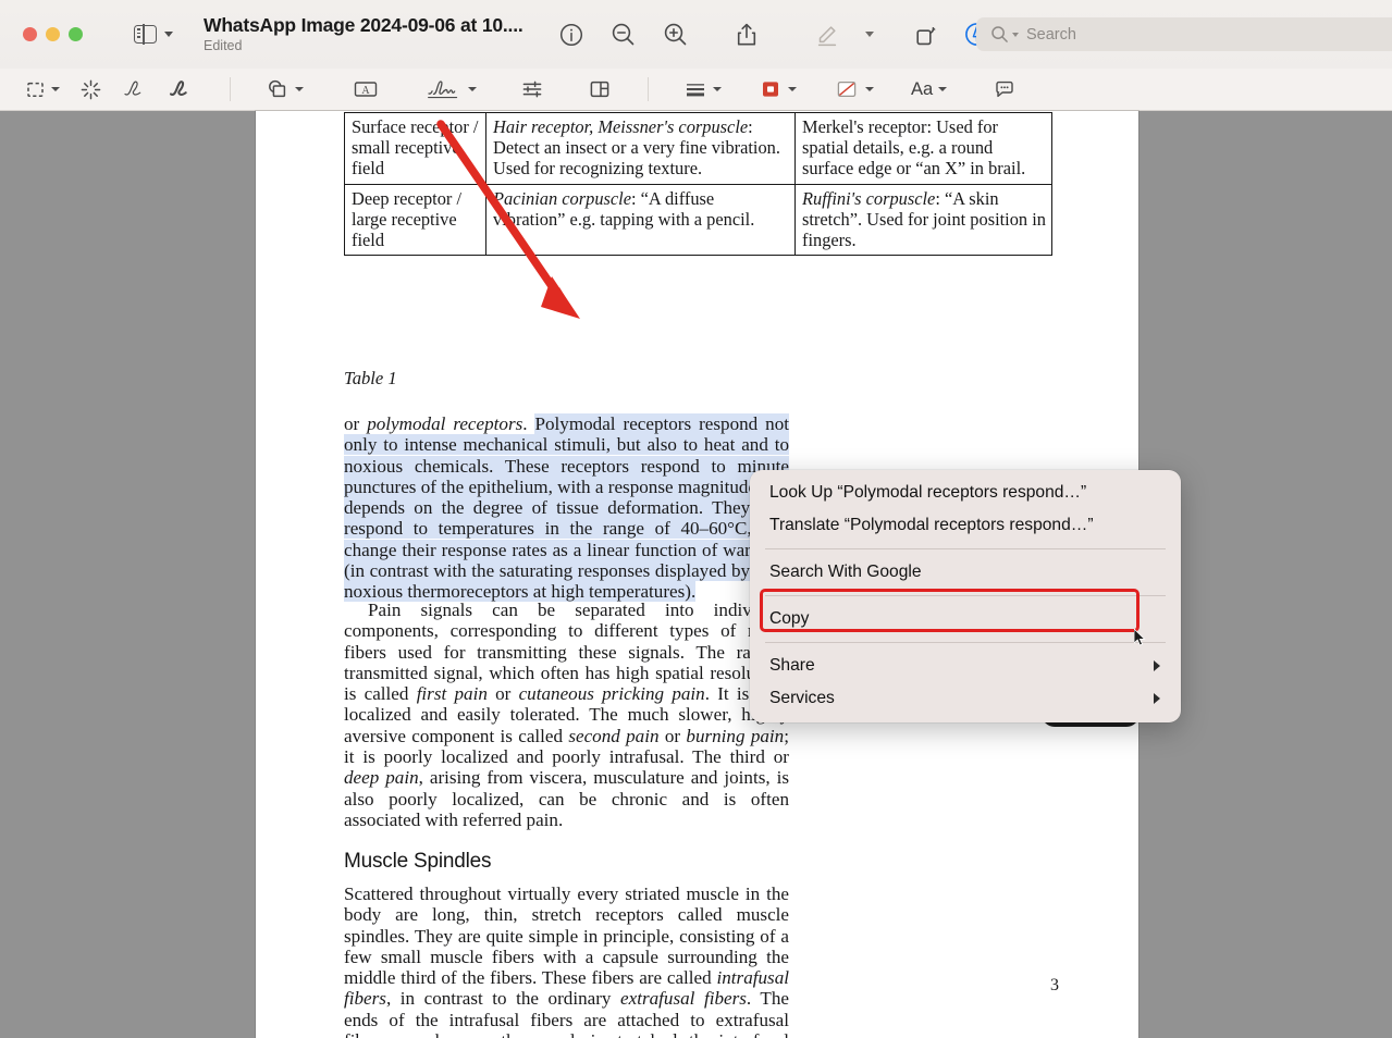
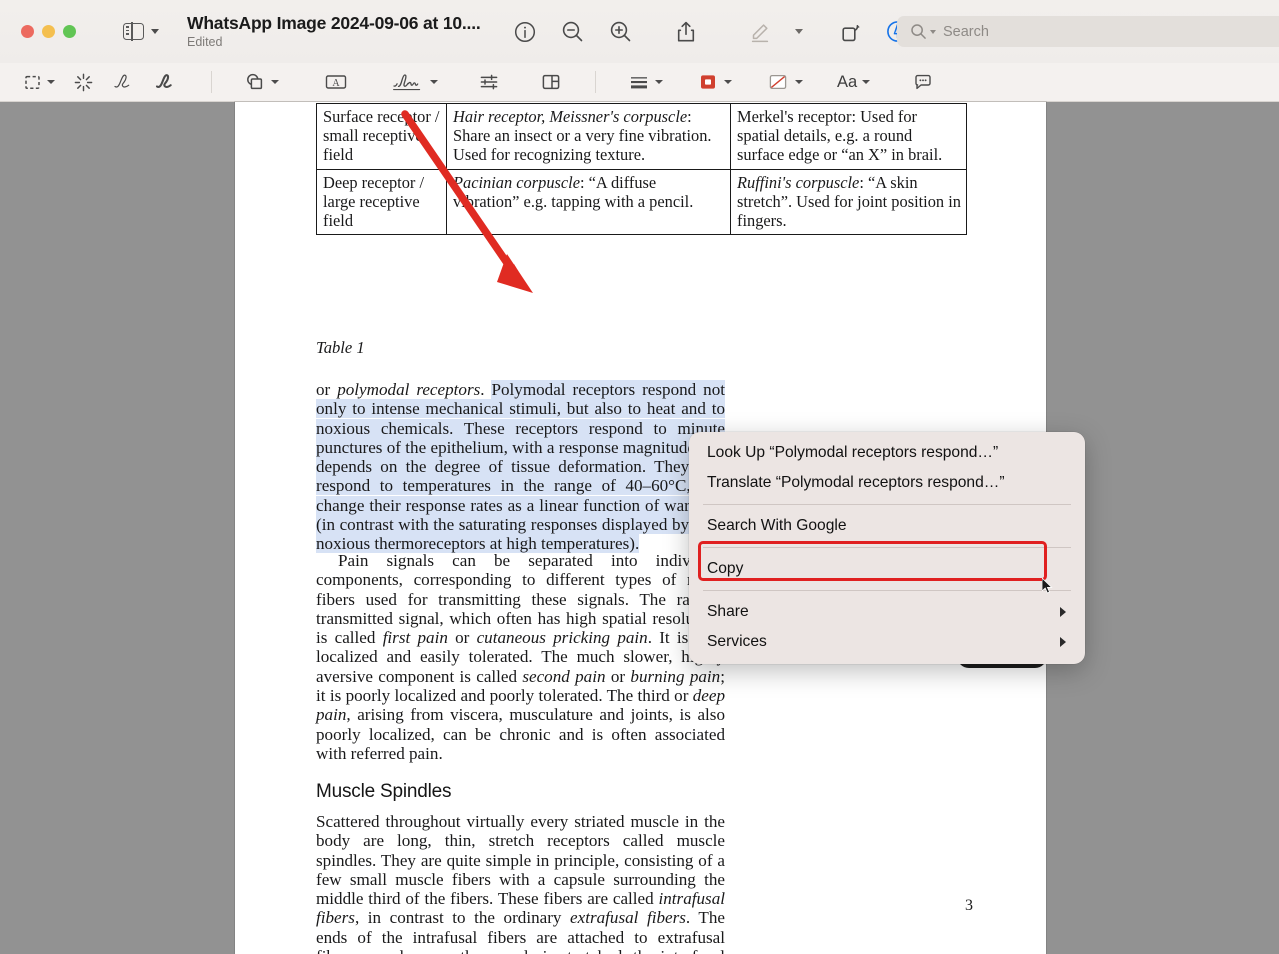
  WhatsApp Image 2024-09-06 at 10....
  Edited
  Search
  A
  Aa
- Surface recetor / small receptiv field	Hair receptor, Meissner's corpuscle: Detect an insect or a very fine vibration. Used for recognizing texture.	Merkel's receptor: Used for spatial details, e.g. a round surface edge or “an X” in brail.
+ Surface recetor / small receptiv field	Hair receptor, Meissner's corpuscle: Share an insect or a very fine vibration. Used for recognizing texture.	Merkel's receptor: Used for spatial details, e.g. a round surface edge or “an X” in brail.
  Deep receptor / large receptive field	Pacinian corpuscle: “A diffuse vbration” e.g. tapping with a pencil.	Ruffini's corpuscle: “A skin stretch”. Used for joint position in fingers.
  Table 1
  or polymodal receptors. Polymodal receptors respond not only to intense mechanical stimuli, but also to heat and to noxious chemicals. These receptors respond to minute punctures of the epithelium, with a response magnitud depends on the degree of tissue deformation. They respond to temperatures in the range of 40–60°C change their response rates as a linear function of war (in contrast with the saturating responses displayed bynoxious thermoreceptors at high temperatures).
- Pain signals can be separated into indiv components, corresponding to different types of fibers used for transmitting these signals. The ra transmitted signal, which often has high spatial resol is called first pain or cutaneous pricking pain. It is localized and easily tolerated. The much slower, h aversive component is called second pain or burning pain; it is poorly localized and poorly intrafusal. The third or deep pain, arising from viscera, musculature and joints, is also poorly localized, can be chronic and is often associated with referred pain.
+ Pain signals can be separated into indiv components, corresponding to different types of fibers used for transmitting these signals. The ra transmitted signal, which often has high spatial resol is called first pain or cutaneous pricking pain. It is localized and easily tolerated. The much slower, h aversive component is called second pain or burning pain; it is poorly localized and poorly tolerated. The third or deep pain, arising from viscera, musculature and joints, is also poorly localized, can be chronic and is often associated with referred pain.
  Muscle Spindles
  Scattered throughout virtually every striated muscle in the body are long, thin, stretch receptors called muscle spindles. They are quite simple in principle, consisting of a few small muscle fibers with a capsule surrounding the middle third of the fibers. These fibers are called intrafusal fibers, in contrast to the ordinary extrafusal fibers. The ends of the intrafusal fibers are attached to extrafusal
  3
  Look Up “Polymodal receptors respond…”
  Translate “Polymodal receptors respond…”
  Search With Google
  Copy
  Share
  Services
